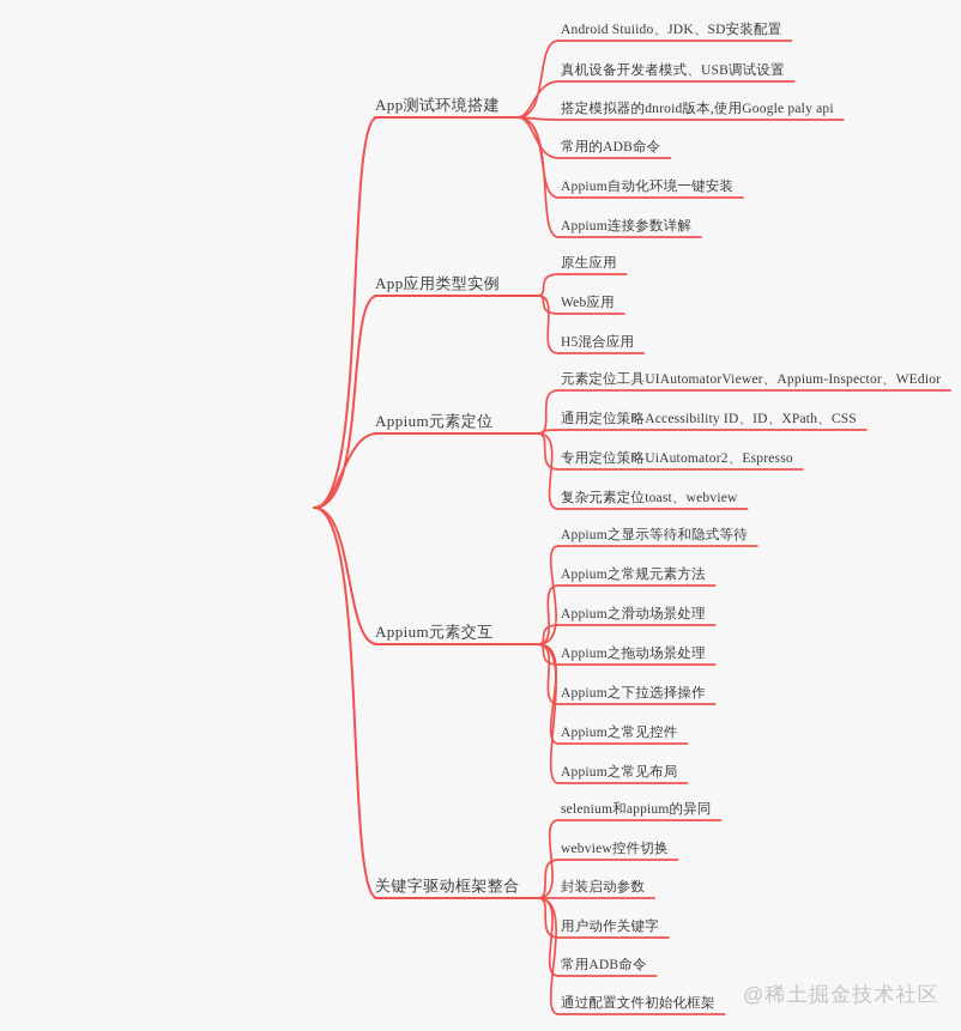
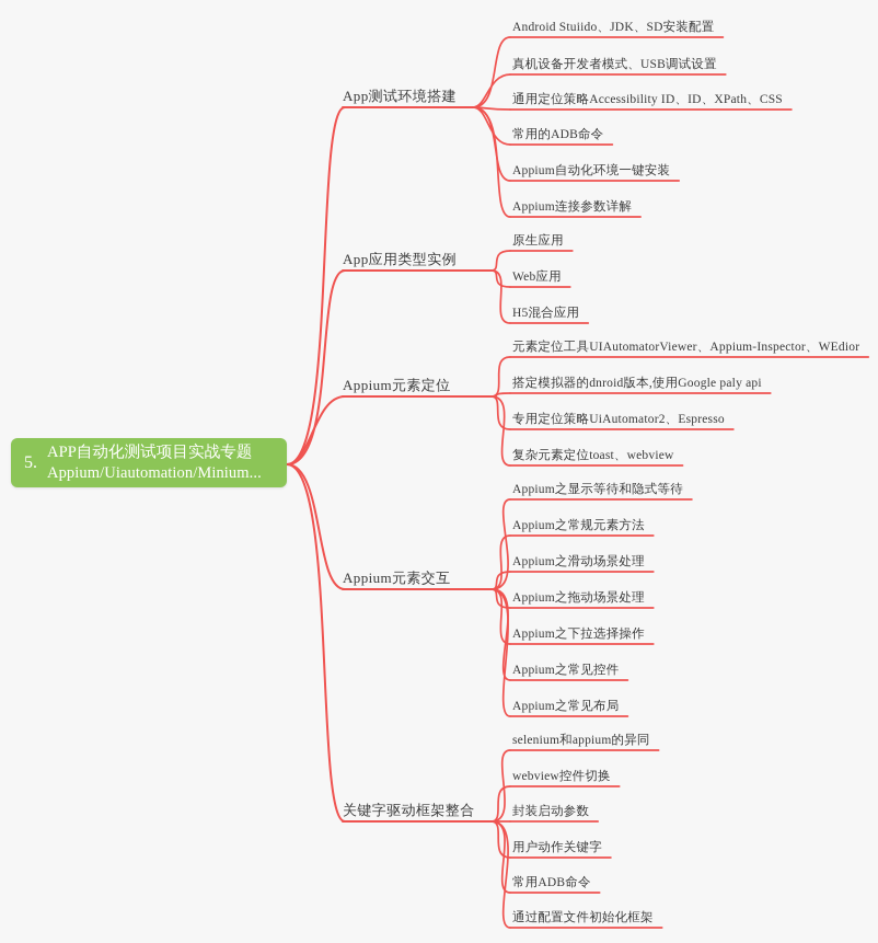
+ 5.
+ APP自动化测试项目实战专题
+ Appium/Uiautomation/Minium...
  App测试环境搭建
  Android Stuiido、JDK、SD安装配置
  真机设备开发者模式、USB调试设置
- 搭定模拟器的dnroid版本,使用Google paly api
+ 通用定位策略Accessibility ID、ID、XPath、CSS
  常用的ADB命令
  Appium自动化环境一键安装
  Appium连接参数详解
  App应用类型实例
  原生应用
  Web应用
  H5混合应用
  Appium元素定位
  元素定位工具UIAutomatorViewer、Appium-Inspector、WEdior
- 通用定位策略Accessibility ID、ID、XPath、CSS
+ 搭定模拟器的dnroid版本,使用Google paly api
  专用定位策略UiAutomator2、Espresso
  复杂元素定位toast、webview
  Appium元素交互
  Appium之显示等待和隐式等待
  Appium之常规元素方法
  Appium之滑动场景处理
  Appium之拖动场景处理
  Appium之下拉选择操作
  Appium之常见控件
  Appium之常见布局
  关键字驱动框架整合
  selenium和appium的异同
  webview控件切换
  封装启动参数
  用户动作关键字
  常用ADB命令
  通过配置文件初始化框架
- @稀土掘金技术社区
